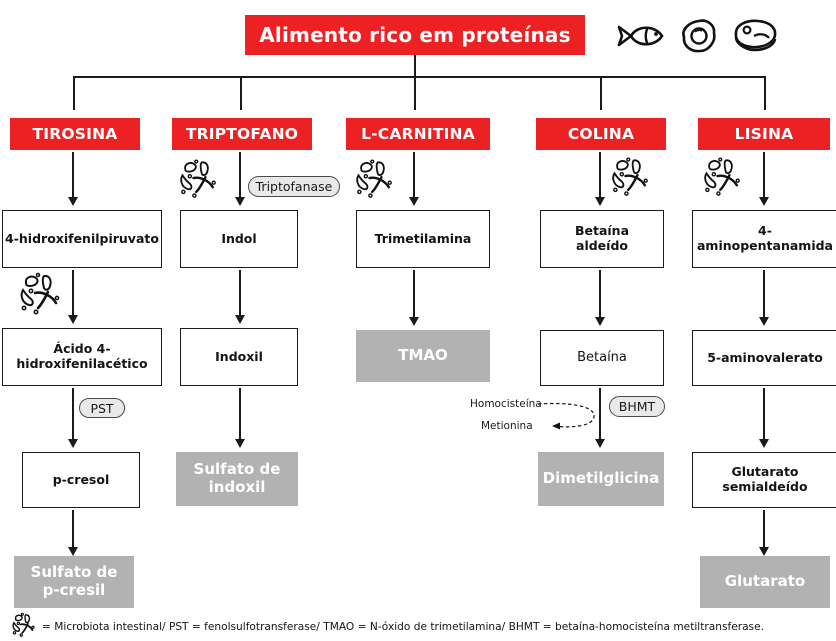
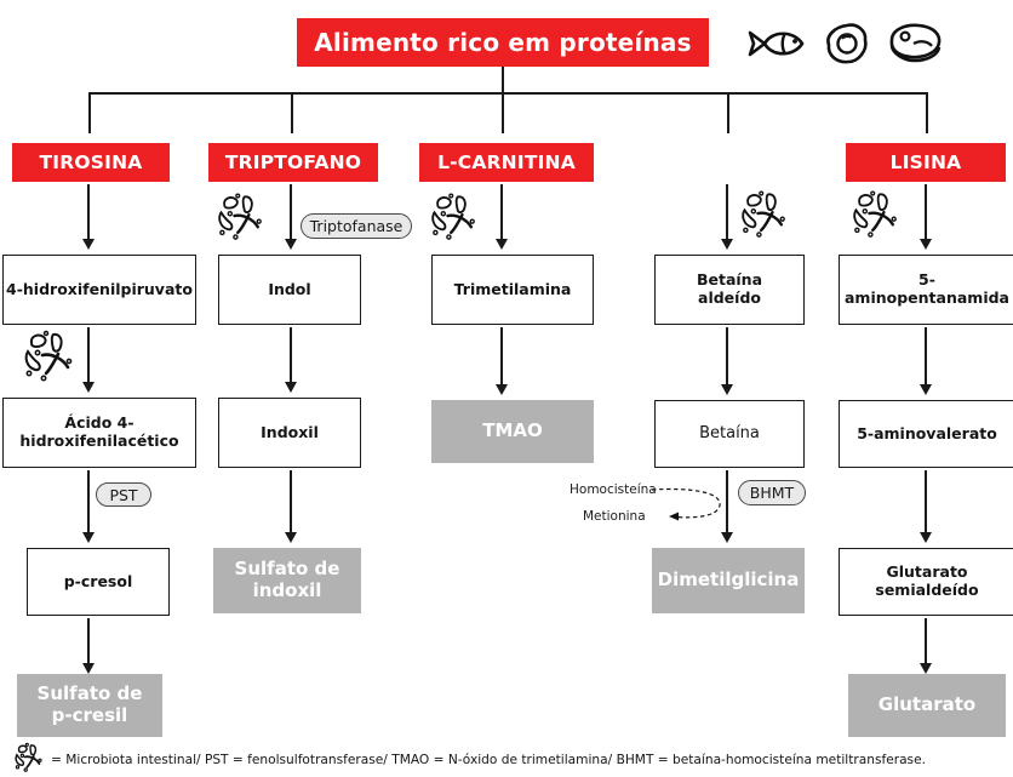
  Alimento rico em proteínas
  TIROSINA
  TRIPTOFANO
  L-CARNITINA
- COLINA
  LISINA
  4-hidroxifenilpiruvato
  Ácido 4-hidroxifenilacético
  PST
  p-cresol
  Sulfato de
  p-cresil
  Triptofanase
  Indol
  Indoxil
  Sulfato de
  indoxil
  Trimetilamina
  TMAO
  Betaína
  aldeído
  Betaína
  BHMT
  Homocisteín
  Metionina
  Dimetilglicina
- 4-aminopentanamida
+ 5-aminopentanamida
  5-aminovalerato
  Glutarato
  semialdeído
  Glutarato
  = Microbiota intestinal/ PST = fenolsulfotransferase/ TMAO = N-óxido de trimetilamina/ BHMT = betaína-homocisteína metiltransferase.
